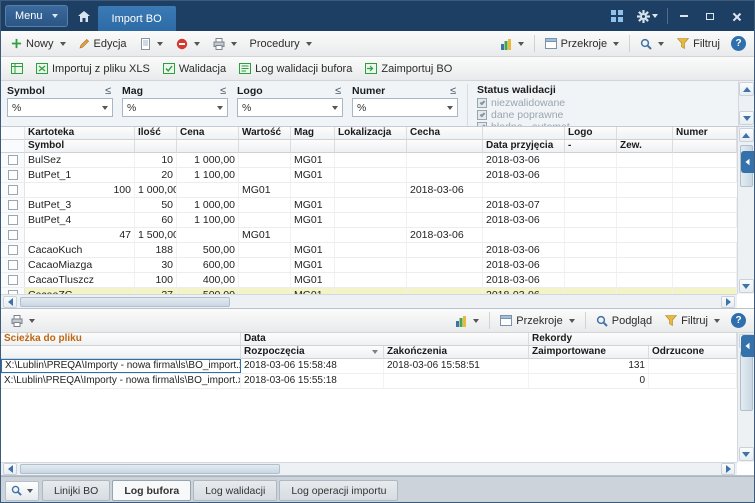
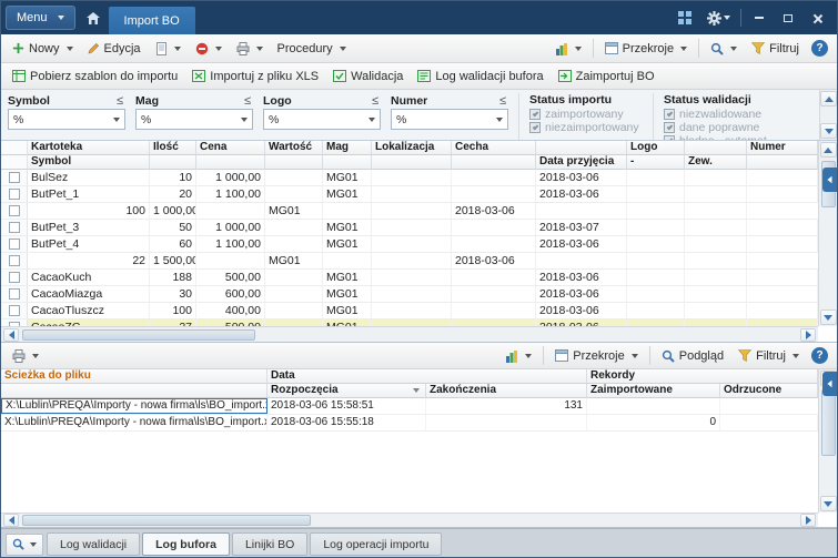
  Menu
  Import BO
  Nowy
  Edycja
  Procedury
  Przekroje
  Filtruj
  ?
+ Pobierz szablon do importu
  Importuj z pliku XLS
  Walidacja
  Log walidacji bufora
  Zaimportuj BO
  Symbol
  ≤
  %
  Mag
  ≤
  %
  Logo
  ≤
  %
  Numer
  ≤
  %
+ Status importu
+ zaimportowany
+ niezaimportowany
  Status walidacji
  niezwalidowane
  dane poprawne
  Kartoteka
  Ilość
  Cena
  Wartość
  Mag
  Lokalizacja
  Cecha
  Logo
  Numer
  Symbol
  Data przyjęcia
  -
  Zew.
  BulSez
  10
  1 000,00
  MG01
  2018-03-06
  ButPet_1
  20
  1 100,00
  MG01
  2018-03-06
  100
  1 000,00
  MG01
  2018-03-06
  ButPet_3
  50
  1 000,00
  MG01
  2018-03-07
  ButPet_4
  60
  1 100,00
  MG01
  2018-03-06
- 47
+ 22
  1 500,00
  MG01
  2018-03-06
  CacaoKuch
  188
  500,00
  MG01
  2018-03-06
  CacaoMiazga
  30
  600,00
  MG01
  2018-03-06
  CacaoTluszcz
  100
  400,00
  MG01
  2018-03-06
  Przekroje
  Podgląd
  Filtruj
  ?
  Ścieżka do pliku
  Data
  Rekordy
  Rozpoczęcia
  Zakończenia
  Zaimportowane
  Odrzucone
  X:\Lublin\PREQA\Importy - nowa firma\ls\BO_import.
- 2018-03-06 15:58:48
  2018-03-06 15:58:51
  131
  X:\Lublin\PREQA\Importy - nowa firma\ls\BO_import.x
  2018-03-06 15:55:18
  0
- Linijki BO
+ Log walidacji
  Log bufora
- Log walidacji
+ Linijki BO
  Log operacji importu
